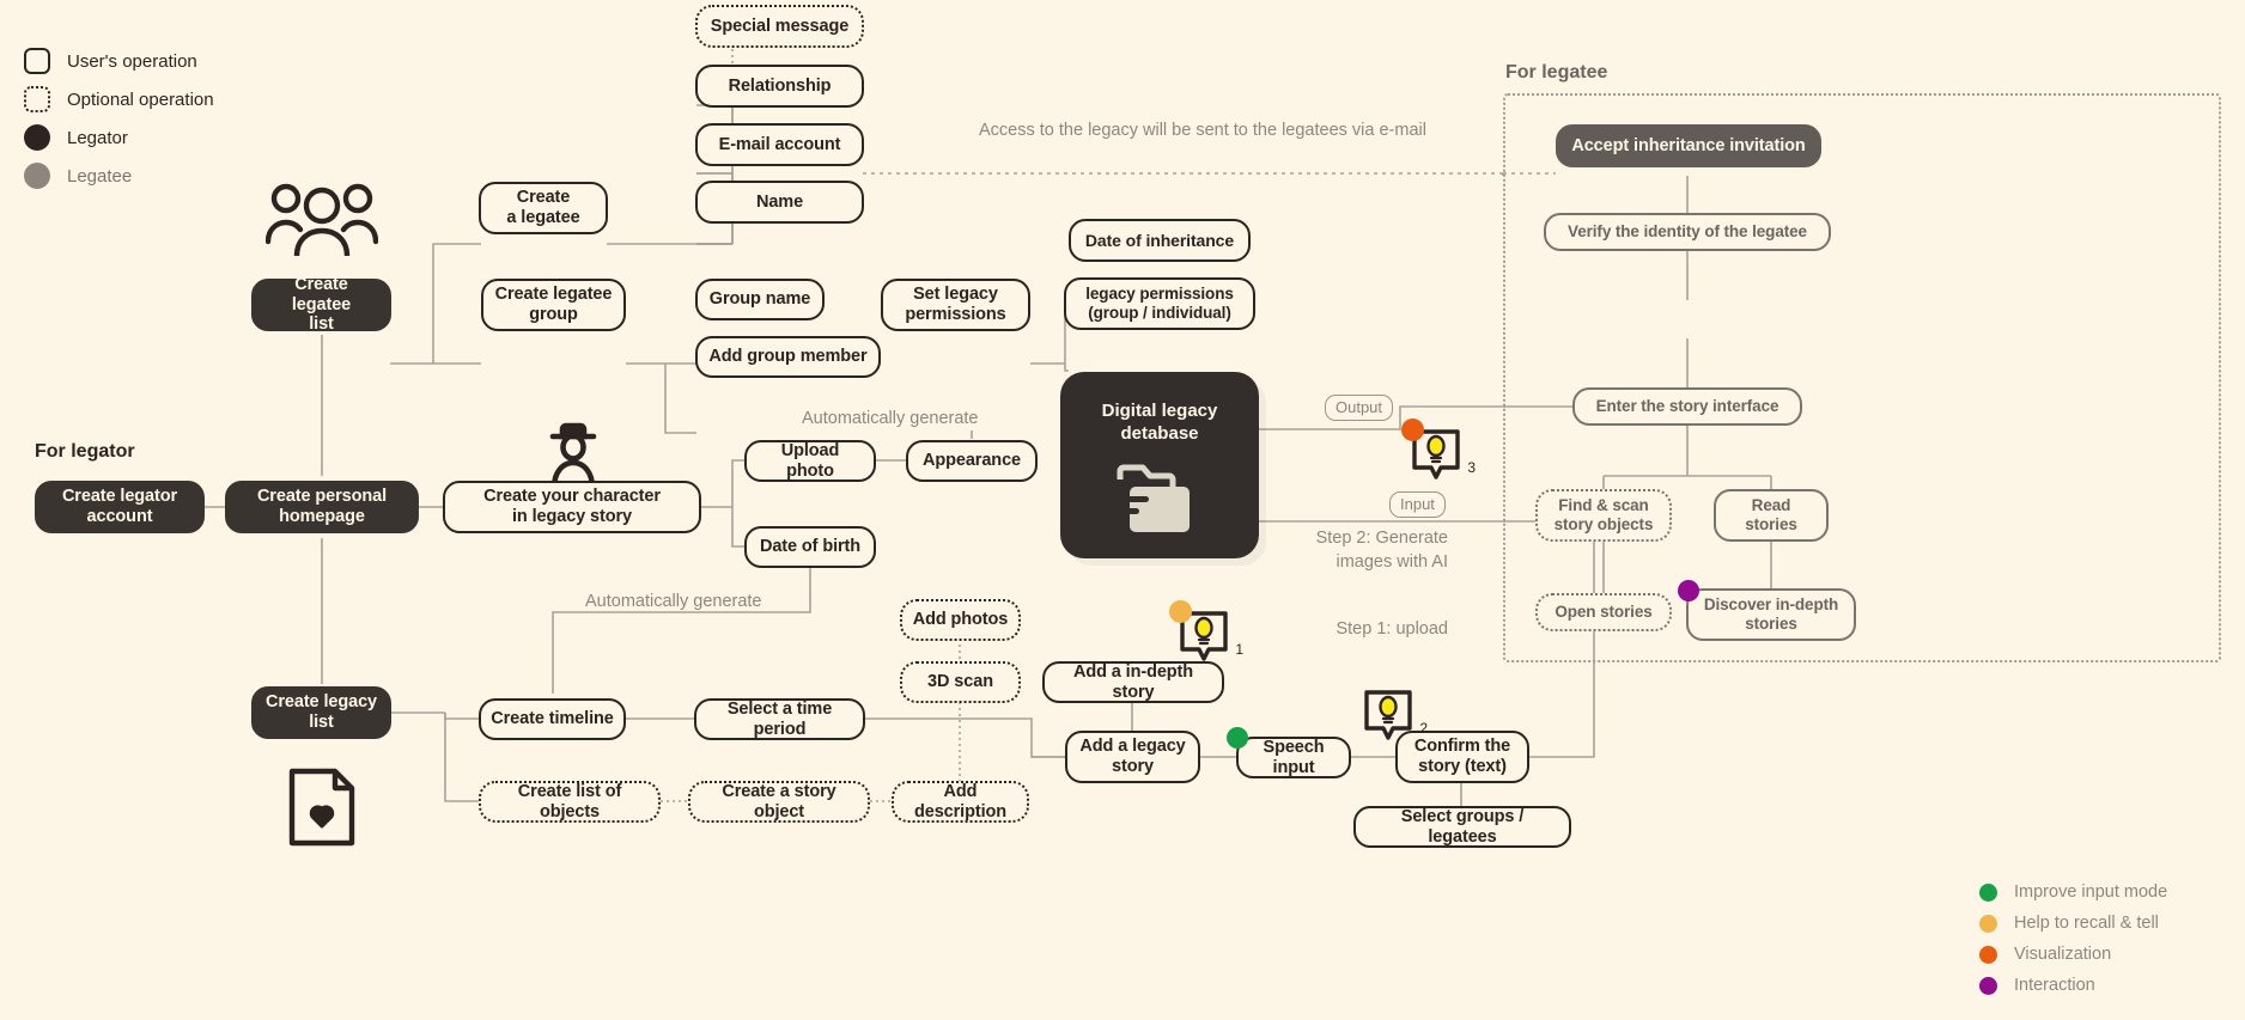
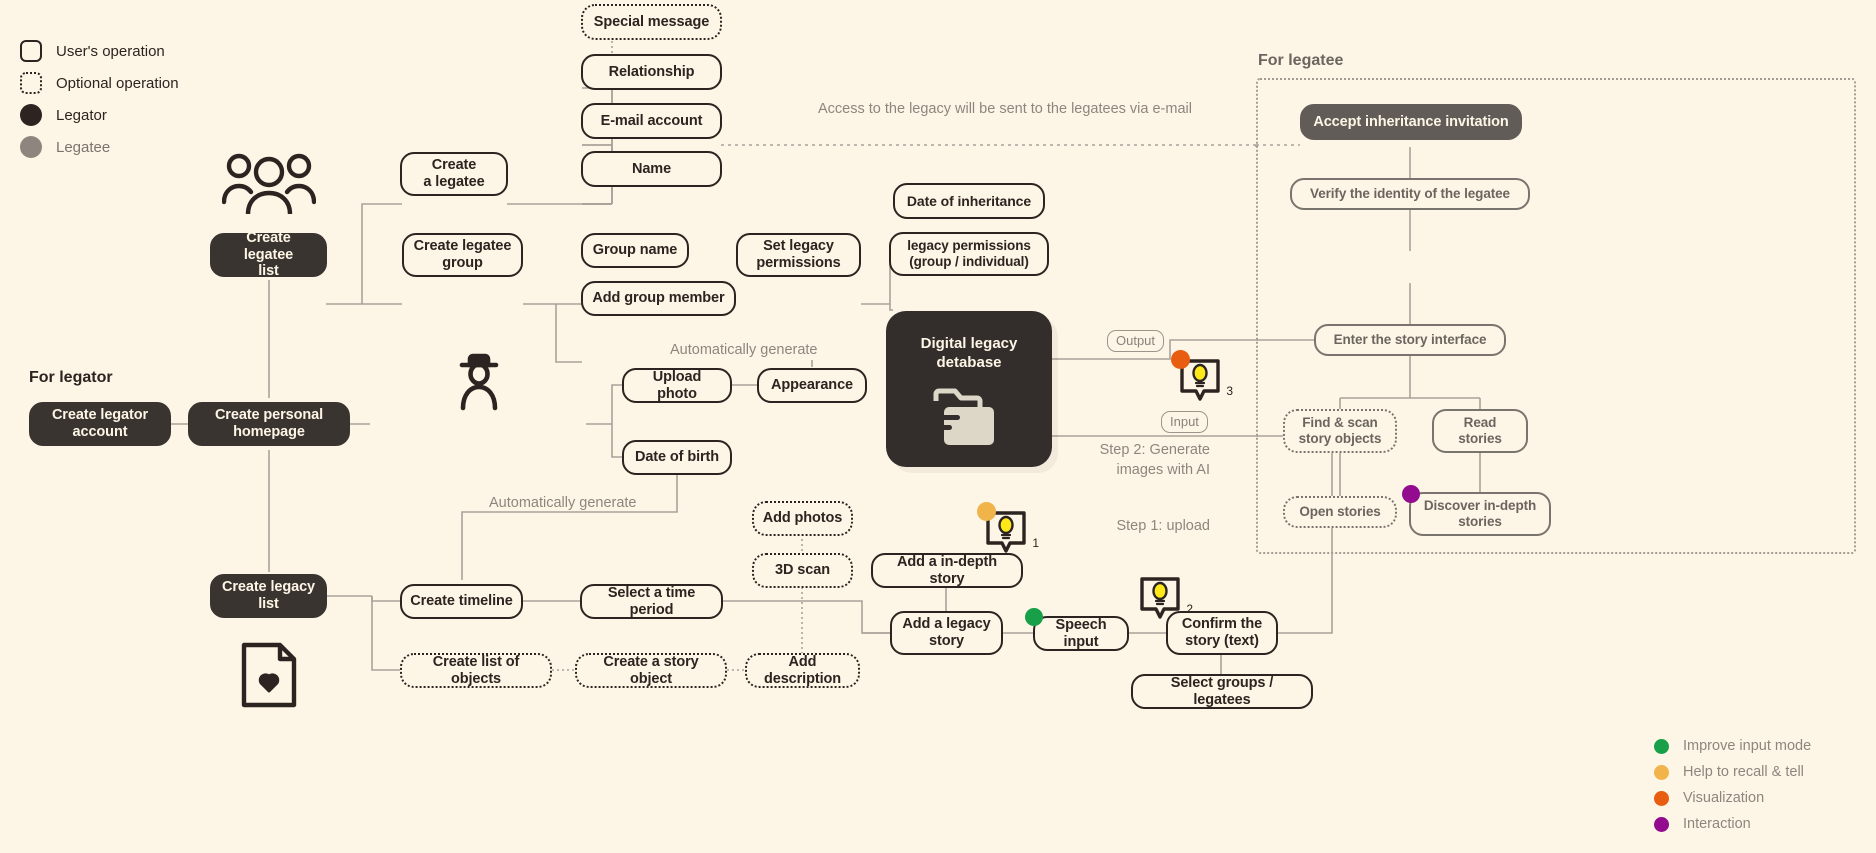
  For legatee
  For legator
  User's operation
  Optional operation
  Legator
  Legatee
  Improve input mode
  Help to recall & tell
  Visualization
  Interaction
  Create legatee
  list
  Create
  a legatee
  Special message
  Relationship
  E-mail account
  Name
  Create legatee
  group
  Group name
  Add group member
  Set legacy
  permissions
  Date of inheritance
  legacy permissions
  (group / individual)
  Create legator
  account
  Create personal
  homepage
- Create your character
- in legacy story
  Upload photo
  Appearance
  Date of birth
  Create legacy
  list
  Create timeline
  Select a time period
  Create list of objects
  Create a story object
  Add description
  Add photos
  3D scan
  Add a in-depth story
  Add a legacy
  story
  Speech input
  Confirm the
  story (text)
  Select groups / legatees
  Digital legacy
  detabase
  Output
  Input
  Access to the legacy will be sent to the legatees via e-mail
  Automatically generate
  Automatically generate
  Step 2: Generate
  images with AI
  Step 1: upload
  1
  2
  3
  Accept inheritance invitation
  Verify the identity of the legatee
  Enter the story interface
  Find & scan
  story objects
  Read
  stories
  Open stories
  Discover in-depth
  stories
